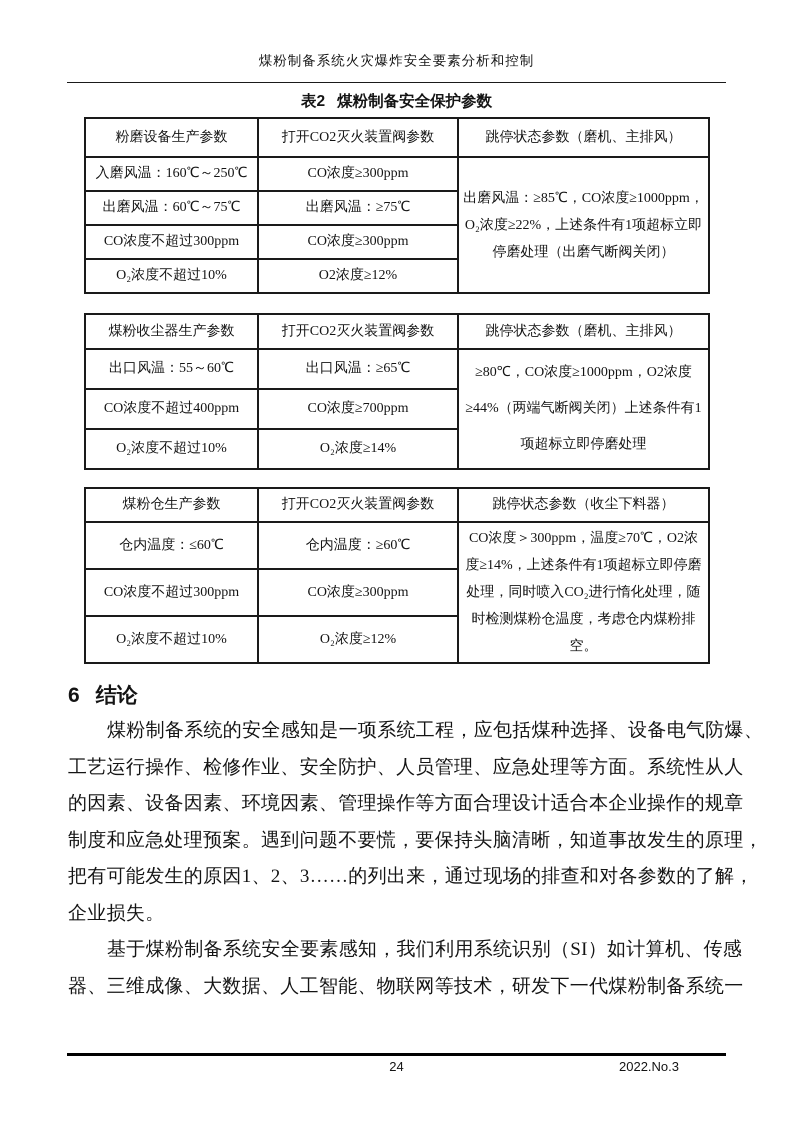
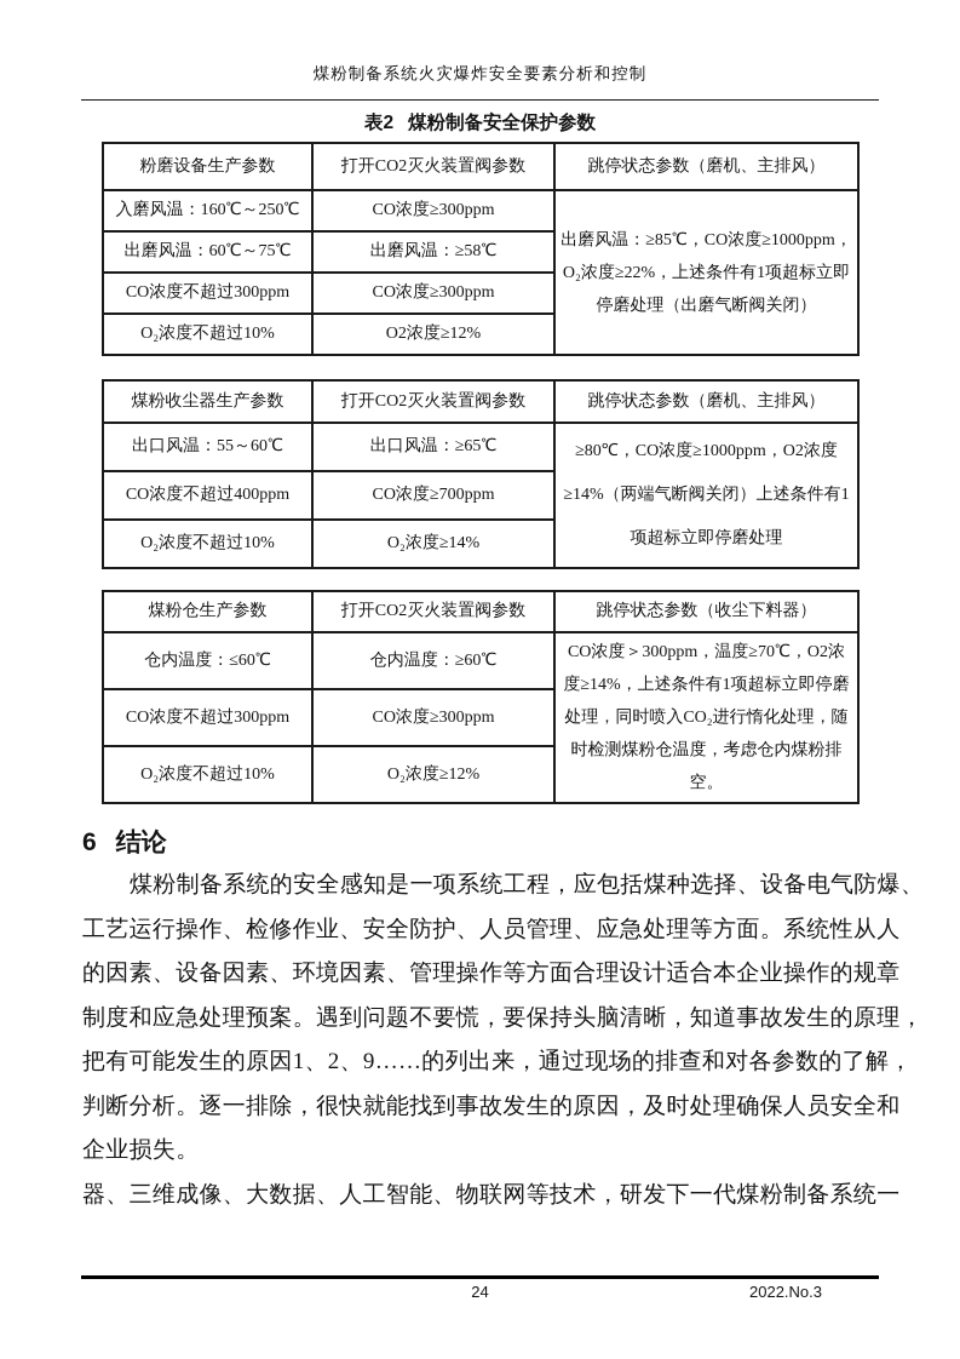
  煤粉制备系统火灾爆炸安全要素分析和控制
  表2 煤粉制备安全保护参数
  粉磨设备生产参数	打开CO2灭火装置阀参数	跳停状态参数（磨机、主排风）
  入磨风温：160℃～250℃	CO浓度≥300ppm	出磨风温：≥85℃，CO浓度≥1000ppm，O₂浓度≥22%，上述条件有1项超标立即停磨处理（出磨气断阀关闭）
- 出磨风温：60℃～75℃	出磨风温：≥75℃
+ 出磨风温：60℃～75℃	出磨风温：≥58℃
  CO浓度不超过300ppm	CO浓度≥300ppm
  O₂浓度不超过10%	O2浓度≥12%
  煤粉收尘器生产参数	打开CO2灭火装置阀参数	跳停状态参数（磨机、主排风）
- 出口风温：55～60℃	出口风温：≥65℃	≥80℃，CO浓度≥1000ppm，O2浓度≥44%（两端气断阀关闭）上述条件有1项超标立即停磨处理
+ 出口风温：55～60℃	出口风温：≥65℃	≥80℃，CO浓度≥1000ppm，O2浓度≥14%（两端气断阀关闭）上述条件有1项超标立即停磨处理
  CO浓度不超过400ppm	CO浓度≥700ppm
  O₂浓度不超过10%	O₂浓度≥14%
  煤粉仓生产参数	打开CO2灭火装置阀参数	跳停状态参数（收尘下料器）
  仓内温度：≤60℃	仓内温度：≥60℃	CO浓度＞300ppm，温度≥70℃，O2浓度≥14%，上述条件有1项超标立即停磨处理，同时喷入CO₂进行惰化处理，随时检测煤粉仓温度，考虑仓内煤粉排空。
  CO浓度不超过300ppm	CO浓度≥300ppm
  O₂浓度不超过10%	O₂浓度≥12%
  6 结论
  煤粉制备系统的安全感知是一项系统工程，应包括煤种选择、设备电气防爆、
  工艺运行操作、检修作业、安全防护、人员管理、应急处理等方面。系统性从人
  的因素、设备因素、环境因素、管理操作等方面合理设计适合本企业操作的规章
  制度和应急处理预案。遇到问题不要慌，要保持头脑清晰，知道事故发生的原理，
- 把有可能发生的原因1、2、3……的列出来，通过现场的排查和对各参数的了解，
+ 把有可能发生的原因1、2、9……的列出来，通过现场的排查和对各参数的了解，
+ 判断分析。逐一排除，很快就能找到事故发生的原因，及时处理确保人员安全和
  企业损失。
- 基于煤粉制备系统安全要素感知，我们利用系统识别（SI）如计算机、传感
  器、三维成像、大数据、人工智能、物联网等技术，研发下一代煤粉制备系统一
  24
  2022.No.3
